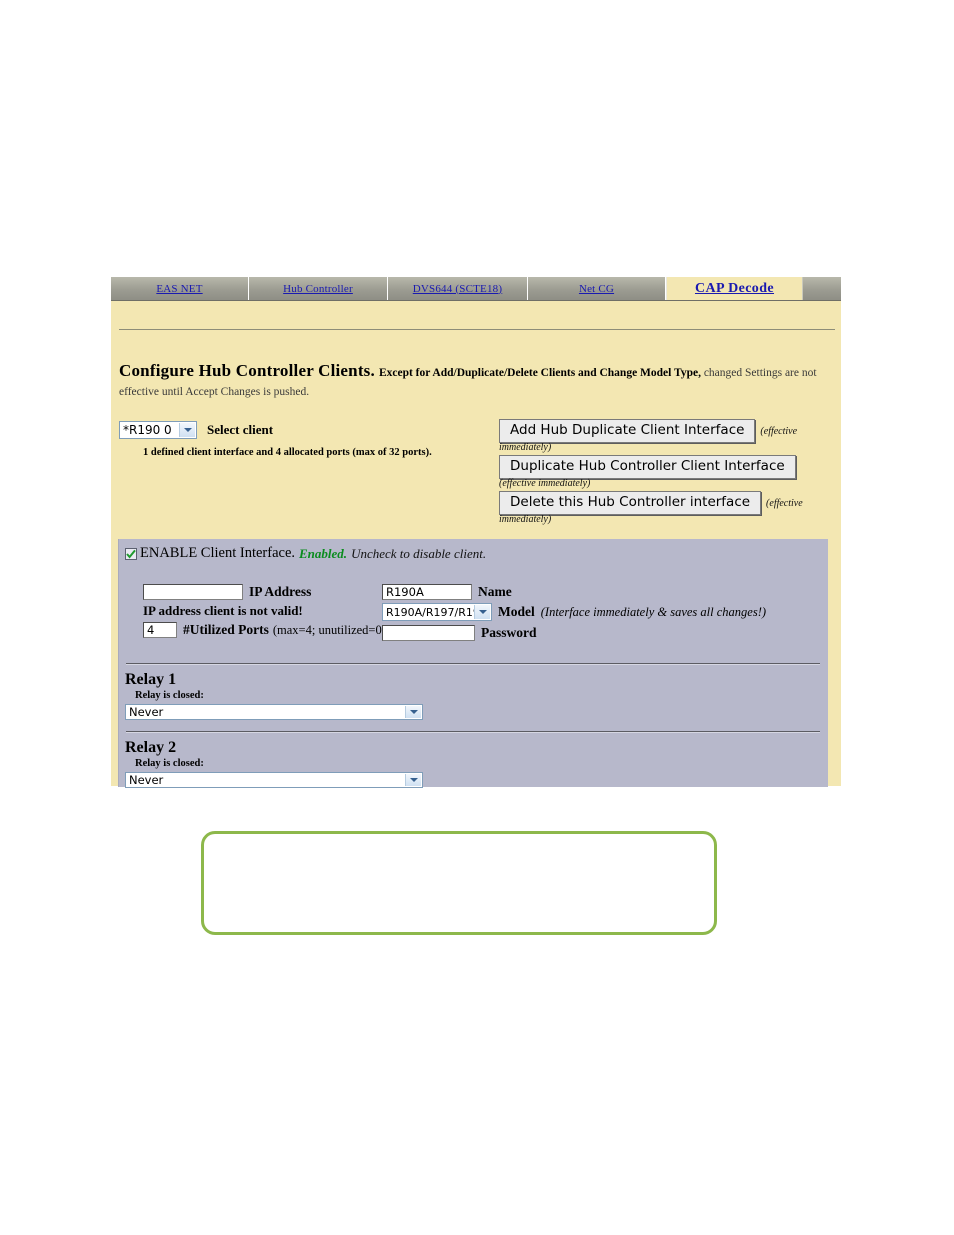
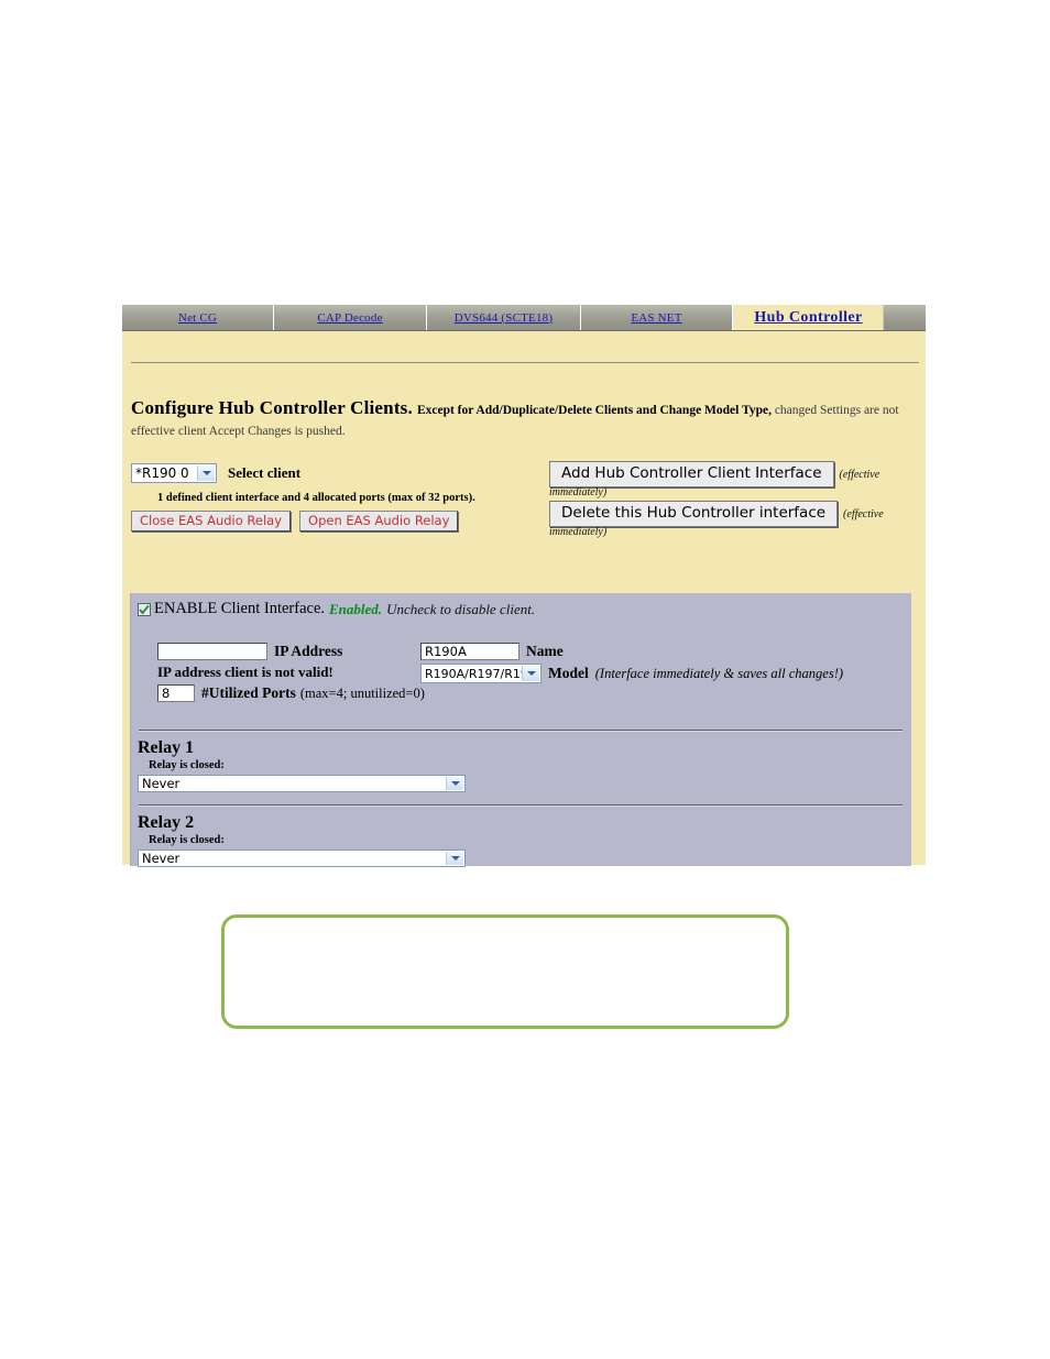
- EAS NET
+ Net CG
- Hub Controller
+ CAP Decode
  DVS644 (SCTE18)
- Net CG
+ EAS NET
- CAP Decode
+ Hub Controller
- Configure Hub Controller Clients. Except for Add/Duplicate/Delete Clients and Change Model Type, changed Settings are not effective until Accept Changes is pushed.
+ Configure Hub Controller Clients. Except for Add/Duplicate/Delete Clients and Change Model Type, changed Settings are not effective client Accept Changes is pushed.
  *R190 0
  Select client
  1 defined client interface and 4 allocated ports (max of 32 ports).
+ Close EAS Audio Relay
+ Open EAS Audio Relay
- Add Hub Duplicate Client Interface (effective
+ Add Hub Controller Client Interface (effective
  immediately)
- Duplicate Hub Controller Client Interface
- (effective immediately)
  Delete this Hub Controller interface (effective
  immediately)
  ENABLE Client Interface.
  Enabled.
  Uncheck to disable client.
  IP Address
  IP address client is not valid!
- 4 #Utilized Ports (max=4; unutilized=0
+ 8 #Utilized Ports (max=4; unutilized=0)
  R190A Name
  R190A/R197/R1
  Model (Interface immediately & saves all changes!)
- Password
  Relay 1
  Relay is closed:
  Never
  Relay 2
  Relay is closed:
  Never
